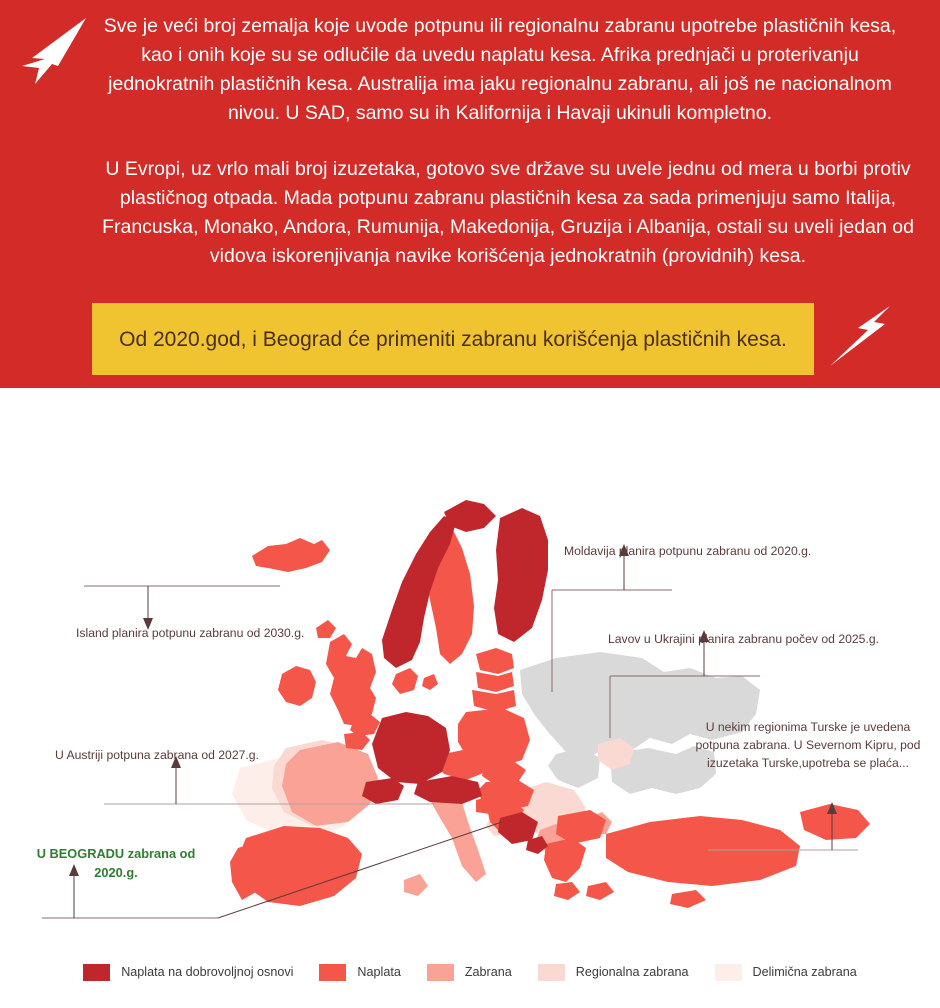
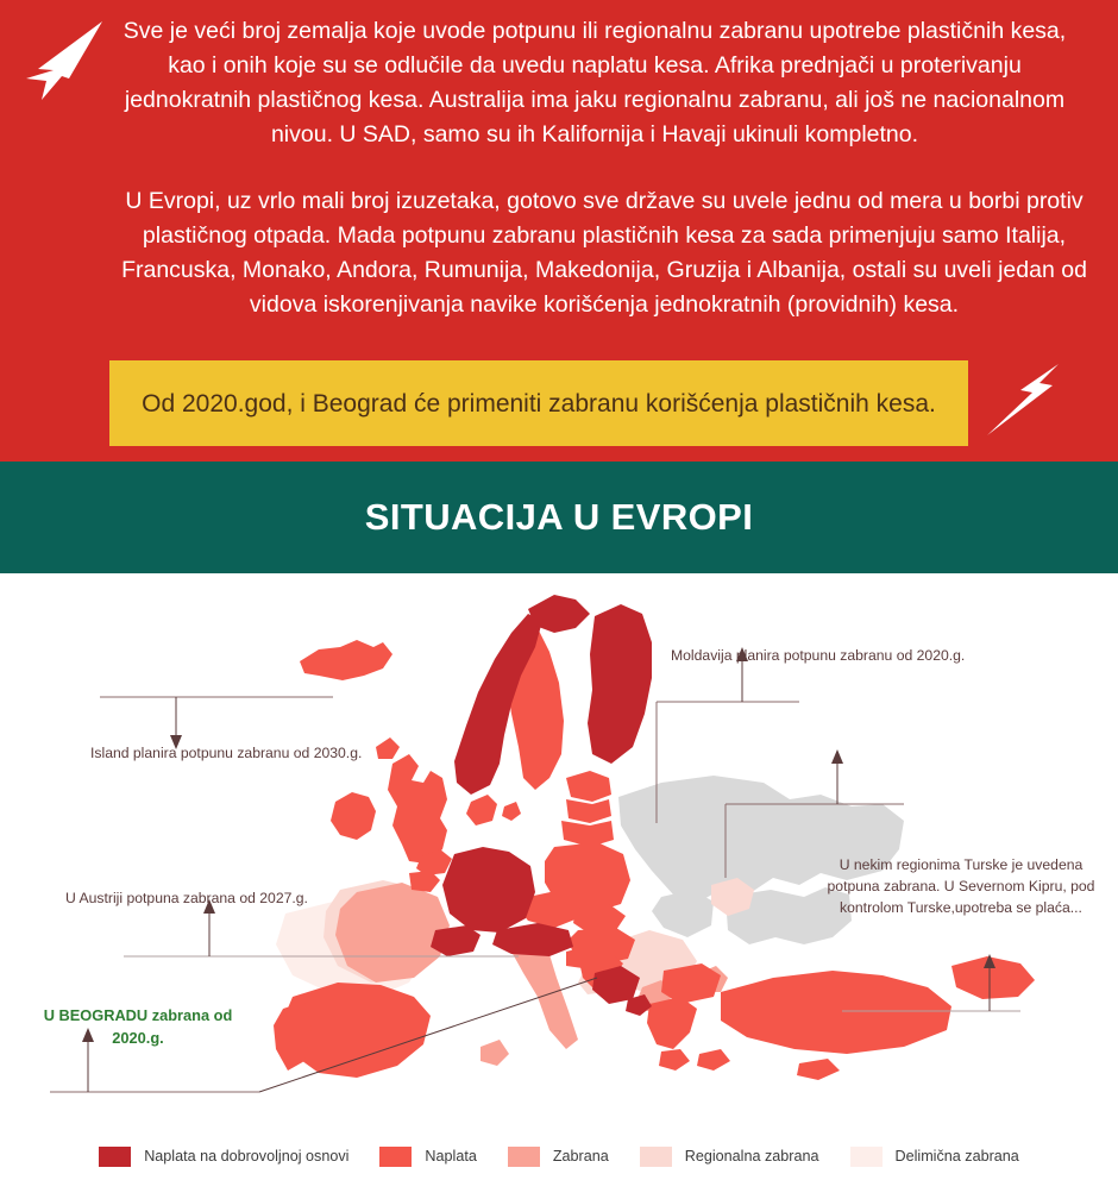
- Sve je veći broj zemalja koje uvode potpunu ili regionalnu zabranu upotrebe plastičnih kesa, kao i onih koje su se odlučile da uvedu naplatu kesa. Afrika prednjači u proterivanju jednokratnih plastičnih kesa. Australija ima jaku regionalnu zabranu, ali još ne nacionalnom nivou. U SAD, samo su ih Kalifornija i Havaji ukinuli kompletno.
+ Sve je veći broj zemalja koje uvode potpunu ili regionalnu zabranu upotrebe plastičnih kesa, kao i onih koje su se odlučile da uvedu naplatu kesa. Afrika prednjači u proterivanju jednokratnih plastičnog kesa. Australija ima jaku regionalnu zabranu, ali još ne nacionalnom nivou. U SAD, samo su ih Kalifornija i Havaji ukinuli kompletno.
  U Evropi, uz vrlo mali broj izuzetaka, gotovo sve države su uvele jednu od mera u borbi protiv plastičnog otpada. Mada potpunu zabranu plastičnih kesa za sada primenjuju samo Italija, Francuska, Monako, Andora, Rumunija, Makedonija, Gruzija i Albanija, ostali su uveli jedan od vidova iskorenjivanja navike korišćenja jednokratnih (providnih) kesa.
  Od 2020.god, i Beograd će primeniti zabranu korišćenja plastičnih kesa.
+ SITUACIJA U EVROPI
  Island planira potpunu zabranu od 2030.g.
  Moldavija planira potpunu zabranu od 2020.g.
- Lavov u Ukrajini planira zabranu počev od 2025.g.
  U Austriji potpuna zabrana od 2027.g.
- U nekim regionima Turske je uvedena potpuna zabrana. U Severnom Kipru, pod izuzetaka Turske,upotreba se plaća...
+ U nekim regionima Turske je uvedena potpuna zabrana. U Severnom Kipru, pod kontrolom Turske,upotreba se plaća...
  U BEOGRADU zabrana od 2020.g.
  Naplata na dobrovoljnoj osnovi
  Naplata
  Zabrana
  Regionalna zabrana
  Delimična zabrana
